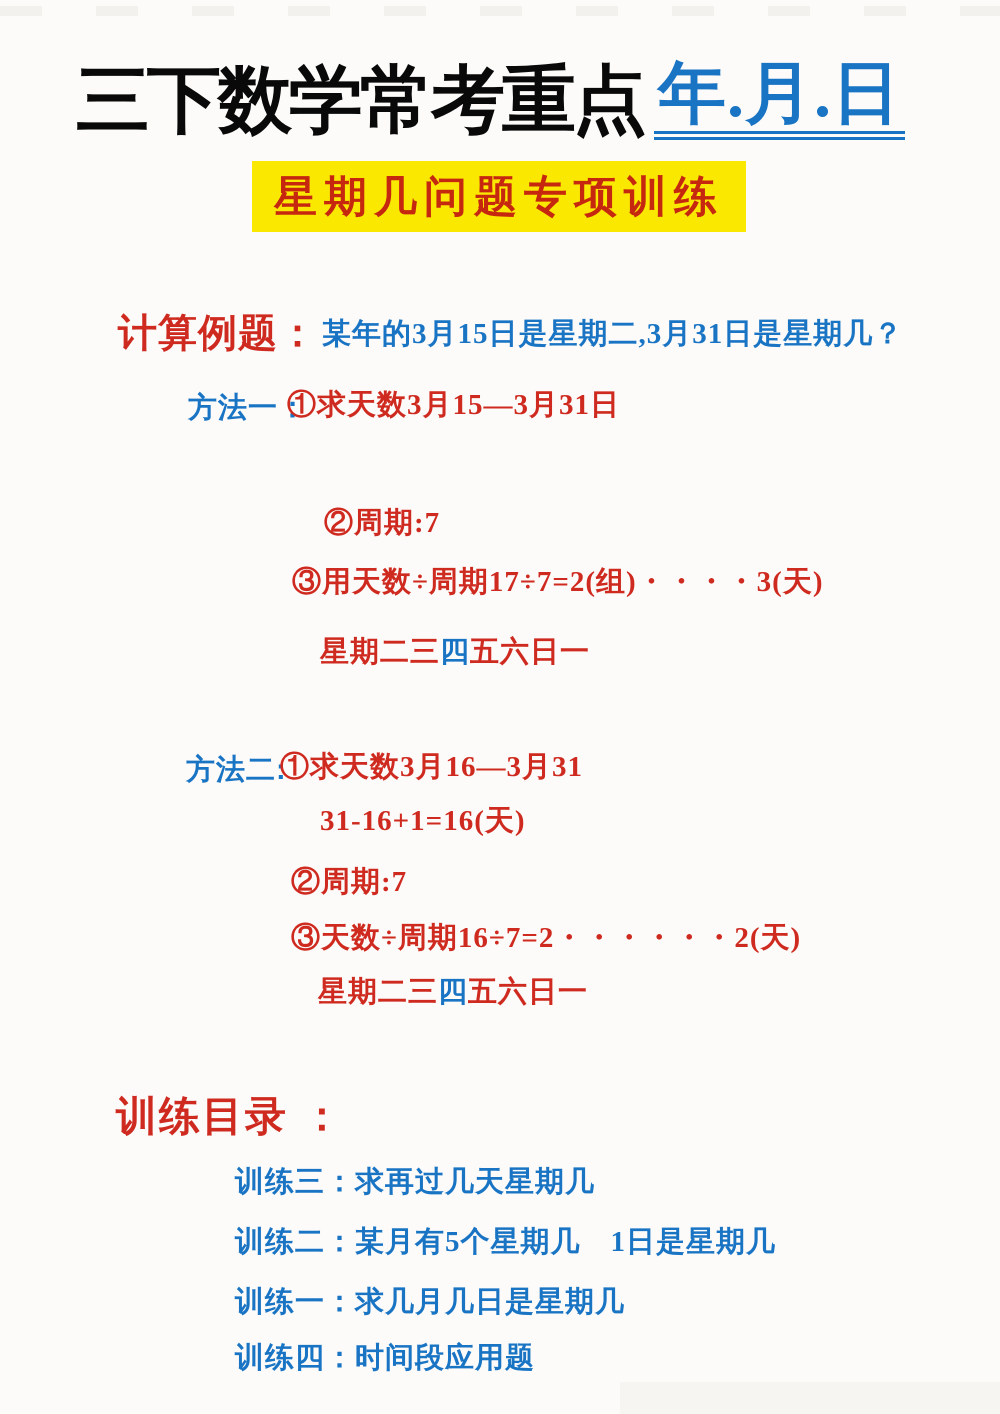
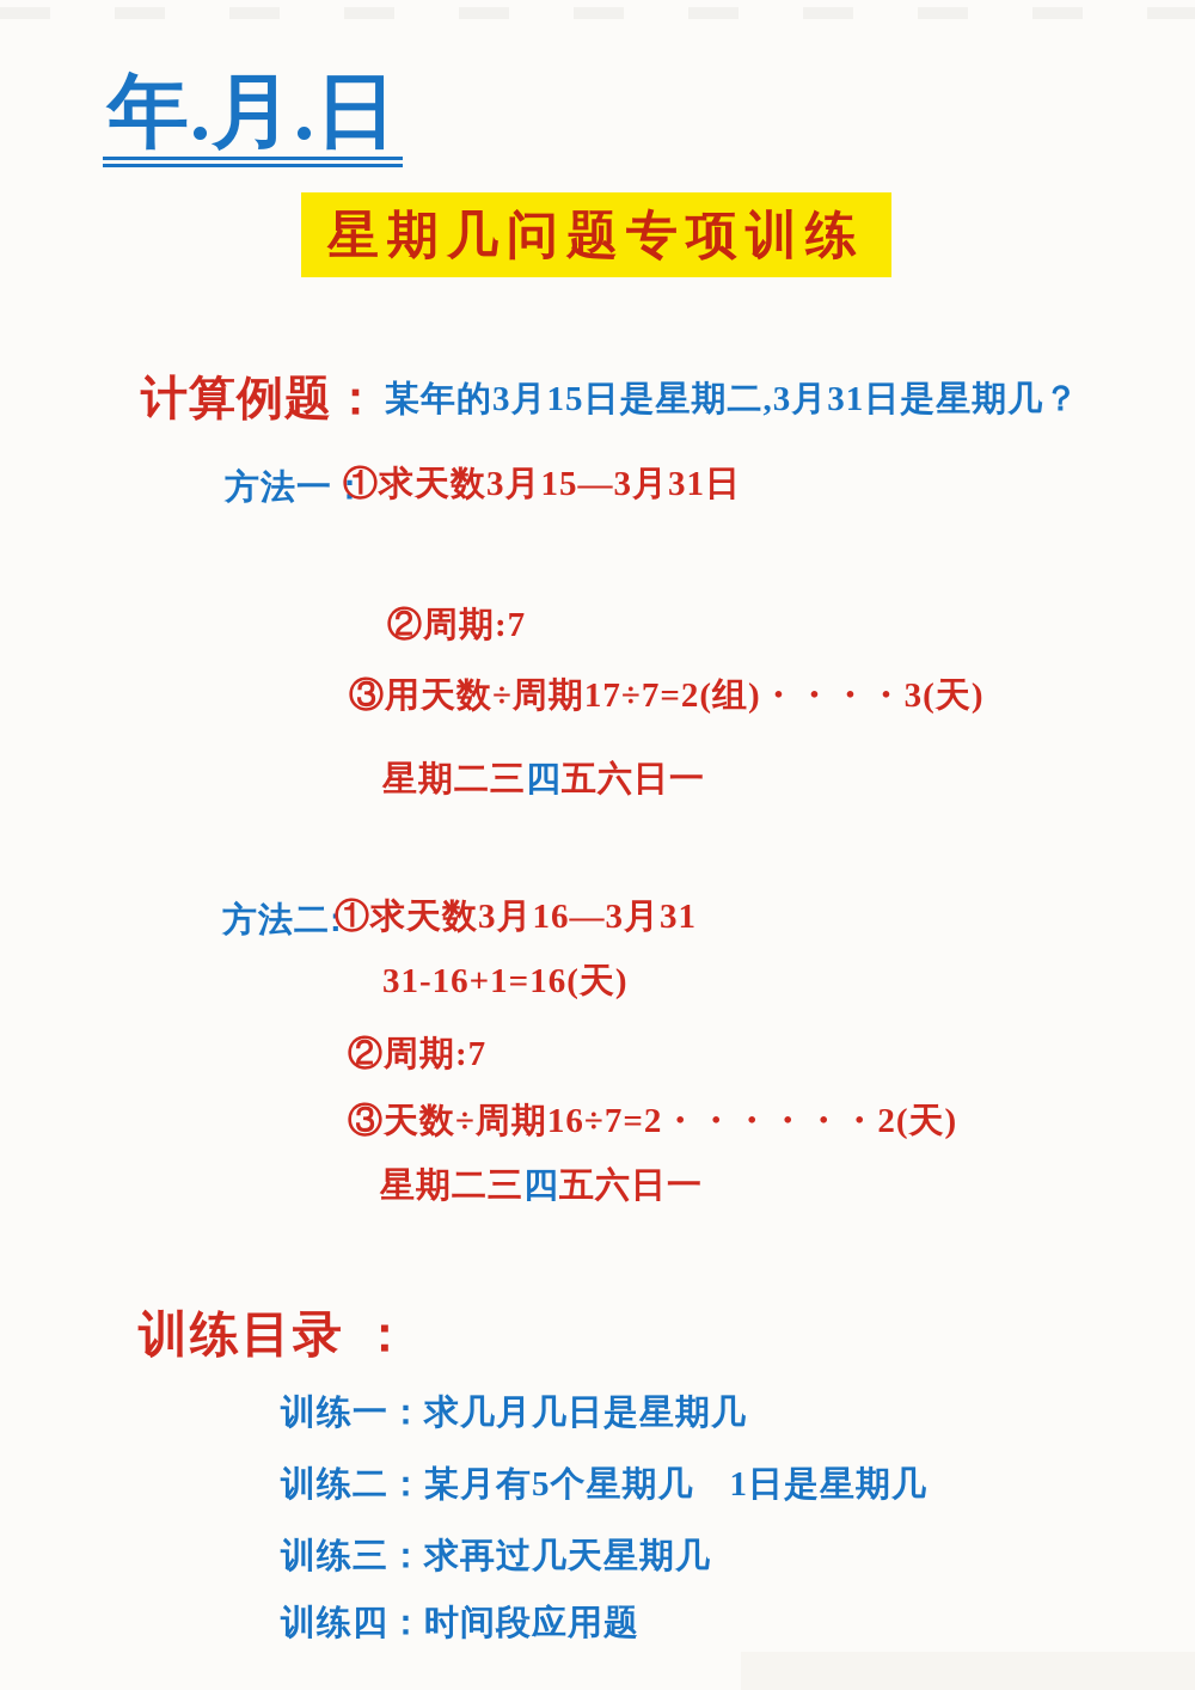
- 三下数学常考重点
  年.月.日
  星期几问题专项训练
  计算例题：
  某年的3月15日是星期二,3月31日是星期几？
  方法一：
  ①求天数3月15—3月31日
  ②周期:7
  ③用天数÷周期17÷7=2(组)・・・・3(天)
  星期二三四五六日一
  方法二:
  ①求天数3月16—3月31
  31-16+1=16(天)
  ②周期:7
  ③天数÷周期16÷7=2・・・・・・2(天)
  星期二三四五六日一
  训练目录 ：
- 训练三：求再过几天星期几
+ 训练一：求几月几日是星期几
  训练二：某月有5个星期几 1日是星期几
- 训练一：求几月几日是星期几
+ 训练三：求再过几天星期几
  训练四：时间段应用题
